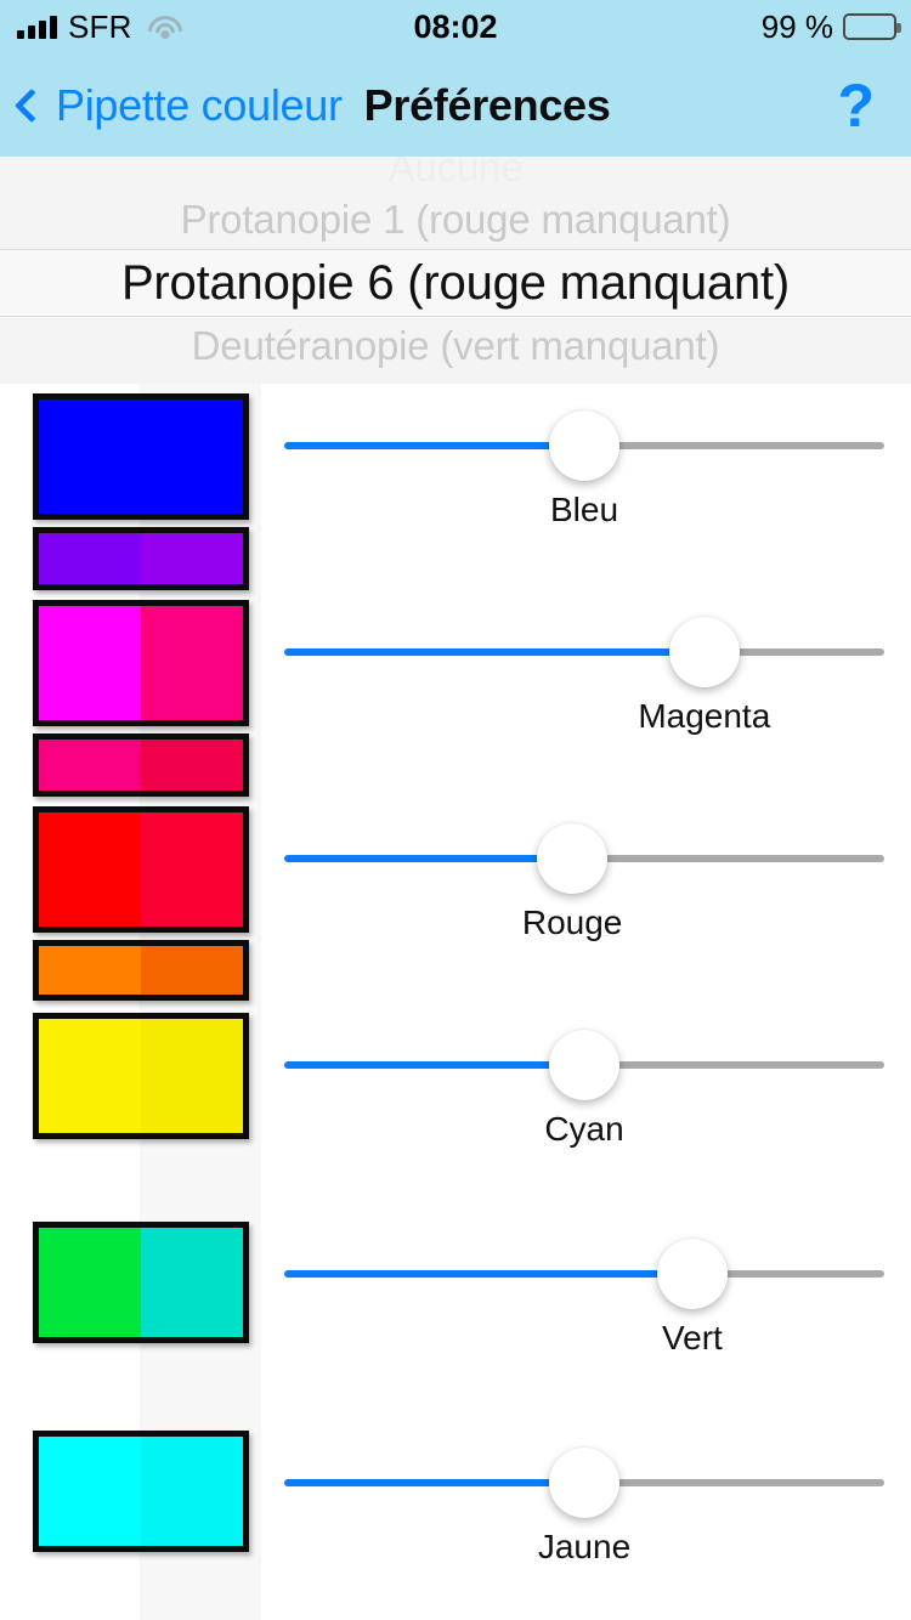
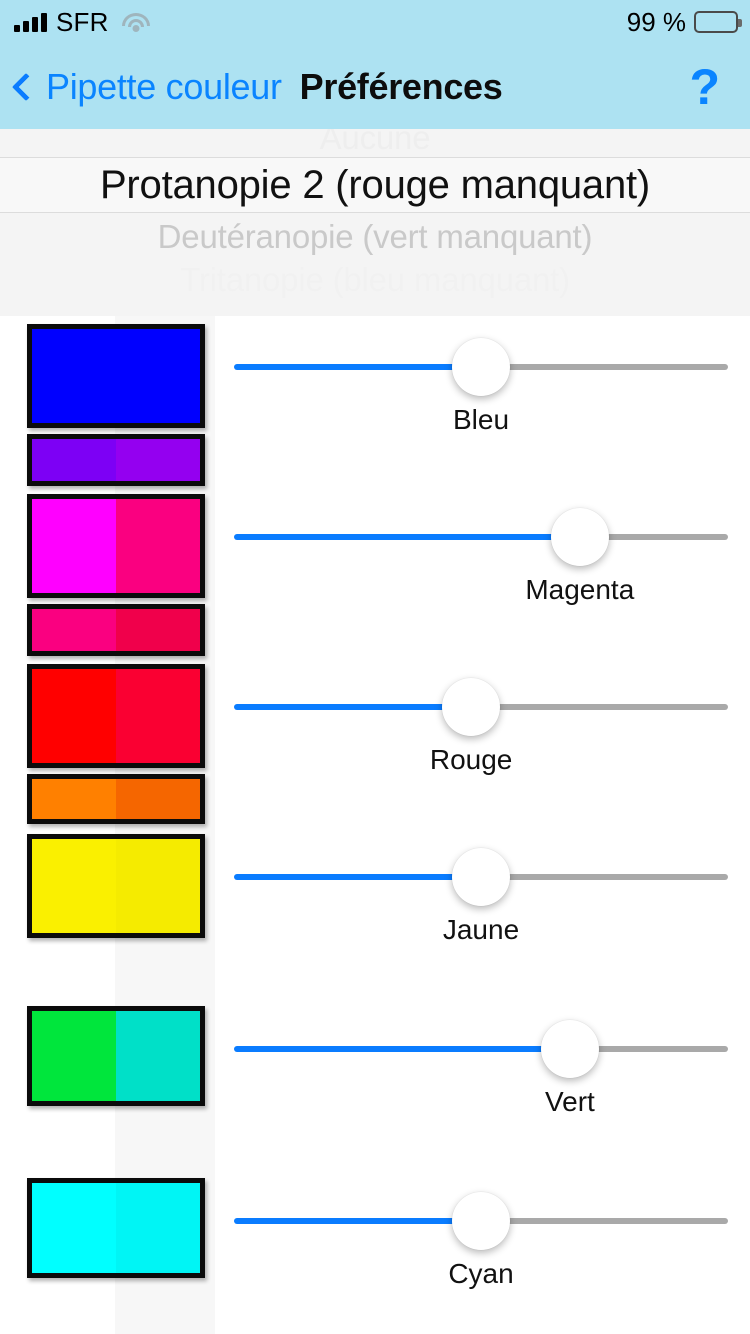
  SFR
- 08:02
  99 %
  Pipette couleur
  Préférences
  ?
  Aucune
- Protanopie 1 (rouge manquant)
- Protanopie 6 (rouge manquant)
+ Protanopie 2 (rouge manquant)
  Deutéranopie (vert manquant)
  Bleu
  Magenta
  Rouge
- Cyan
+ Jaune
  Vert
- Jaune
+ Cyan
